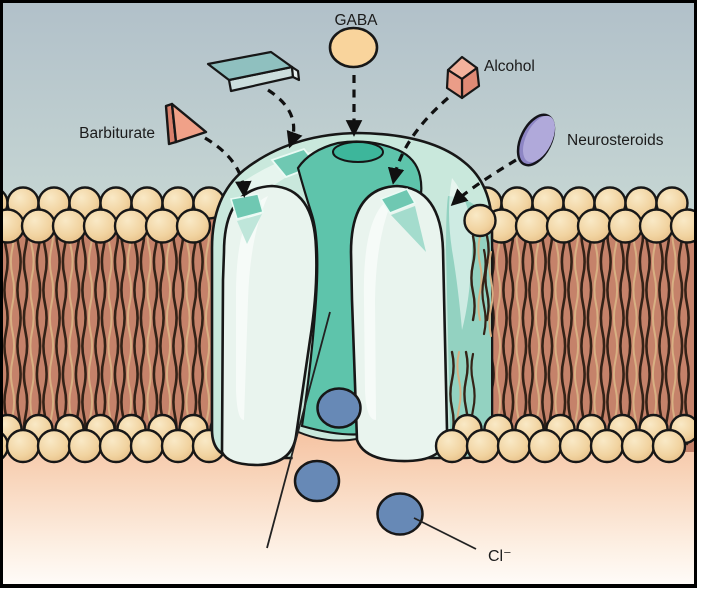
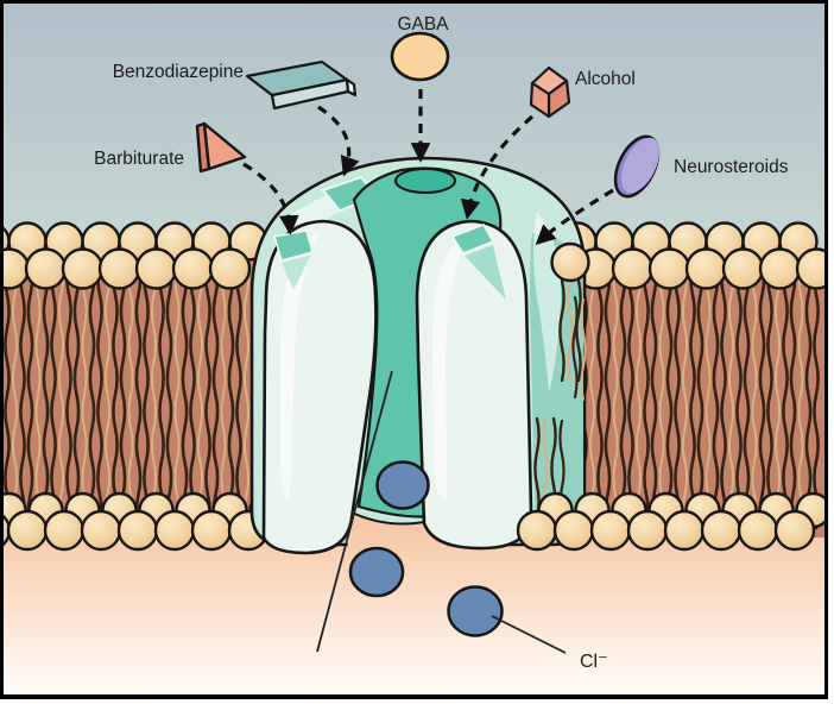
  GABA
+ Benzodiazepine
  Barbiturate
  Alcohol
  Neurosteroids
  Cl⁻
